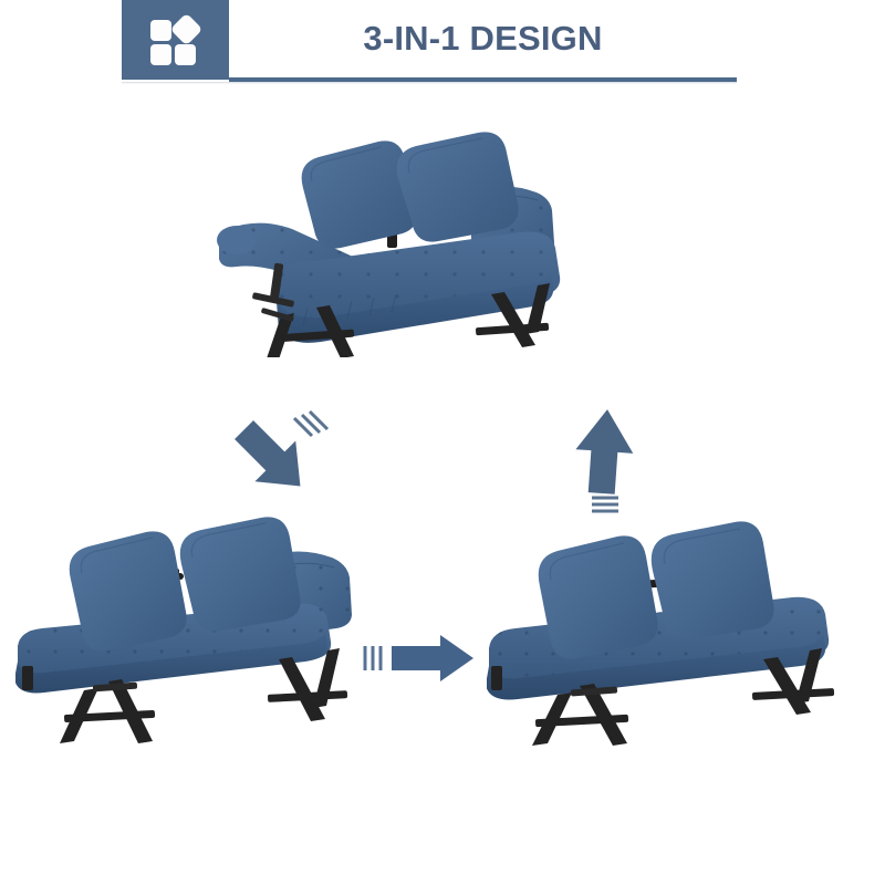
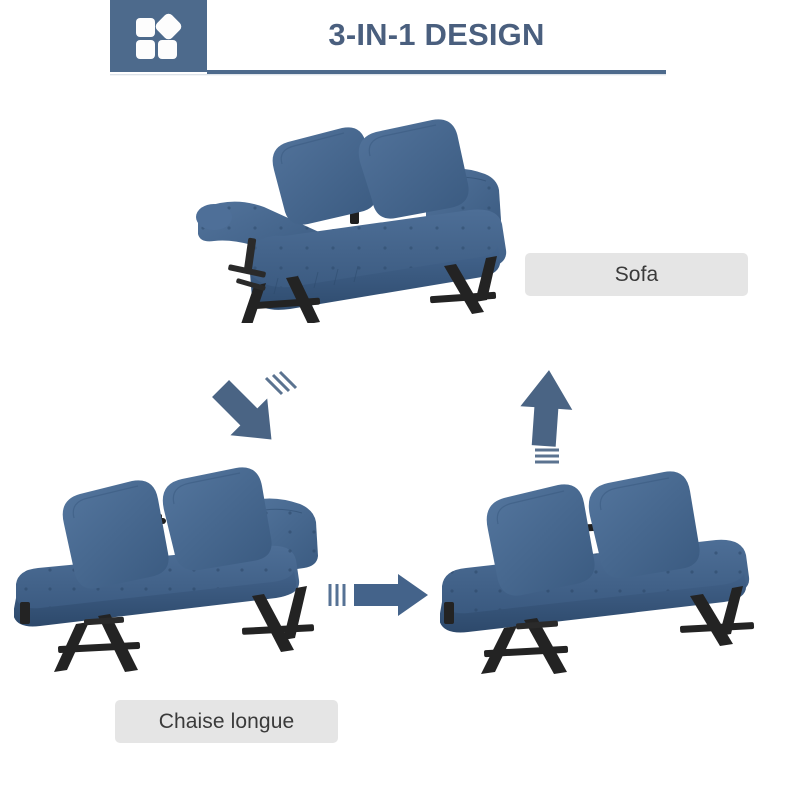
  3-IN-1 DESIGN
+ Sofa
+ Chaise longue
